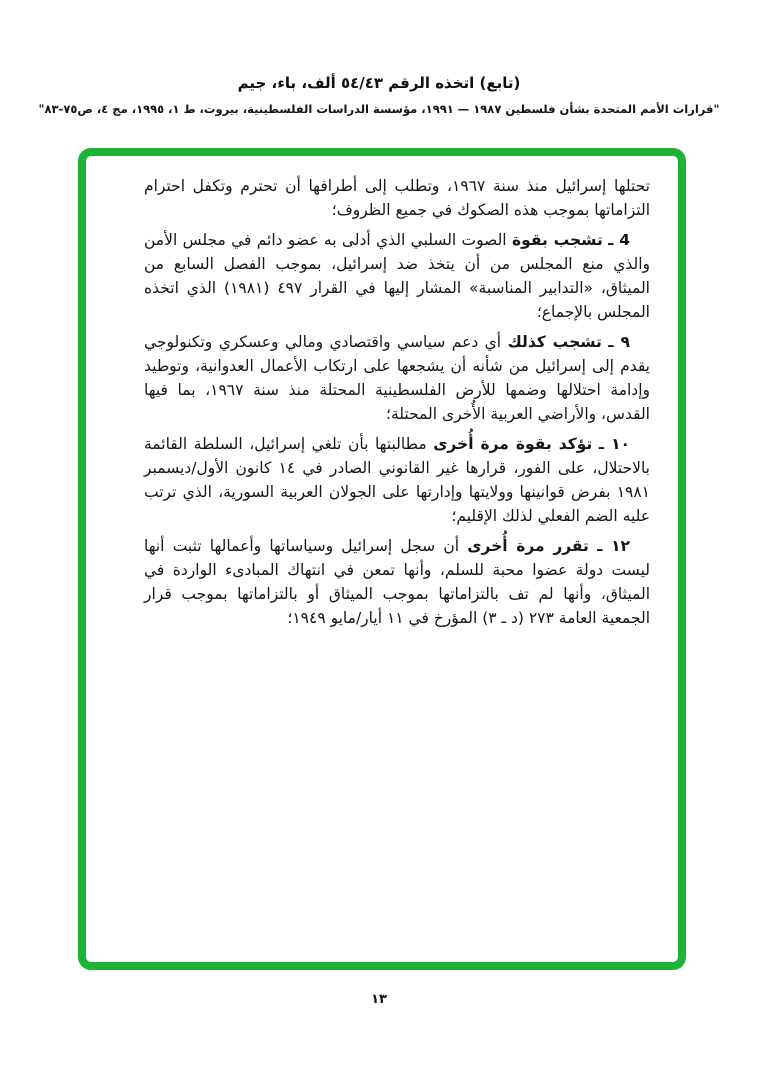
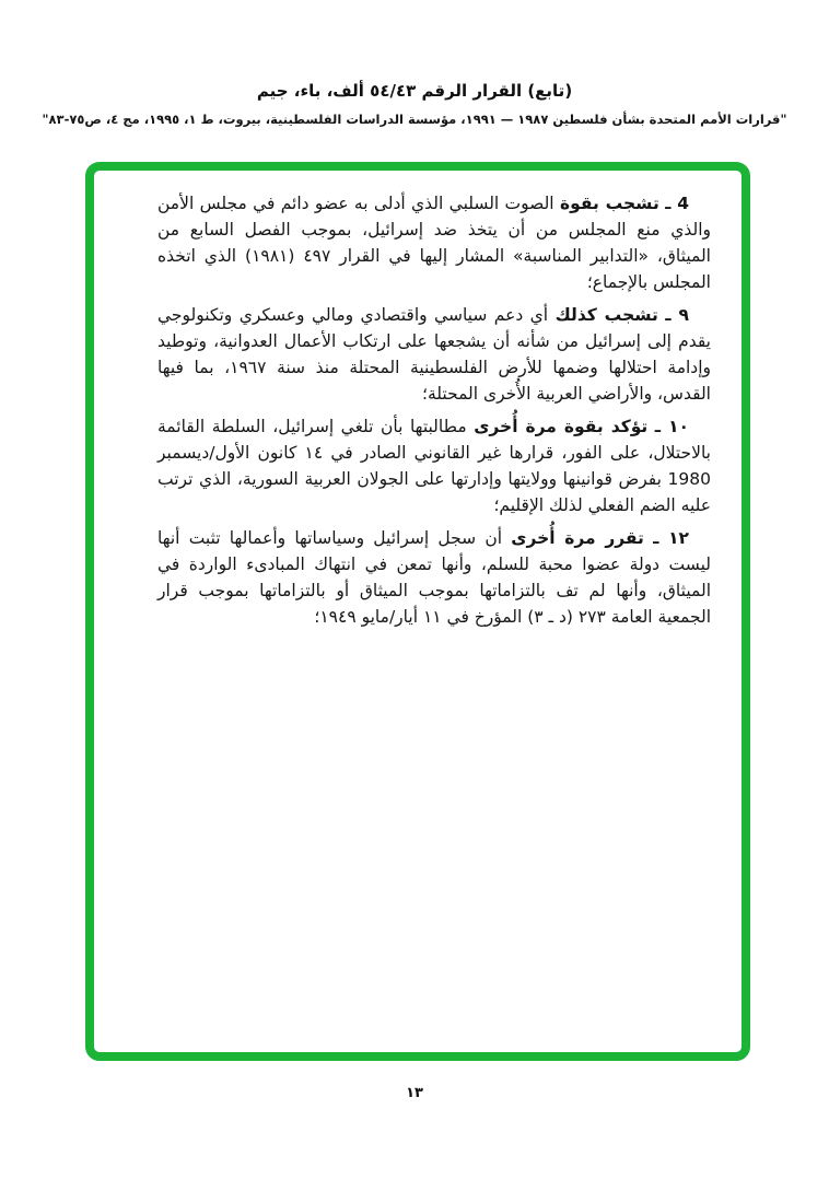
- (تابع) اتخذه الرقم ٥٤/٤٣ ألف، باء، جيم
+ (تابع) القرار الرقم ٥٤/٤٣ ألف، باء، جيم
  "قرارات الأمم المتحدة بشأن فلسطين ١٩٨٧ — ١٩٩١، مؤسسة الدراسات الفلسطينية، بيروت، ط ١، ١٩٩٥، مج ٤، ص٧٥-٨٣"
- تحتلها إسرائيل منذ سنة ١٩٦٧، وتطلب إلى أطرافها أن تحترم وتكفل احترام التزاماتها بموجب هذه الصكوك في جميع الظروف؛
  4 ـ تشجب بقوة الصوت السلبي الذي أدلى به عضو دائم في مجلس الأمن والذي منع المجلس من أن يتخذ ضد إسرائيل، بموجب الفصل السابع من الميثاق، «التدابير المناسبة» المشار إليها في القرار ٤٩٧ (١٩٨١) الذي اتخذه المجلس بالإجماع؛
  ٩ ـ تشجب كذلك أي دعم سياسي واقتصادي ومالي وعسكري وتكنولوجي يقدم إلى إسرائيل من شأنه أن يشجعها على ارتكاب الأعمال العدوانية، وتوطيد وإدامة احتلالها وضمها للأرض الفلسطينية المحتلة منذ سنة ١٩٦٧، بما فيها القدس، والأراضي العربية الأُخرى المحتلة؛
- ١٠ ـ تؤكد بقوة مرة أُخرى مطالبتها بأن تلغي إسرائيل، السلطة القائمة بالاحتلال، على الفور، قرارها غير القانوني الصادر في ١٤ كانون الأول/ديسمبر ١٩٨١ بفرض قوانينها وولايتها وإدارتها على الجولان العربية السورية، الذي ترتب عليه الضم الفعلي لذلك الإقليم؛
+ ١٠ ـ تؤكد بقوة مرة أُخرى مطالبتها بأن تلغي إسرائيل، السلطة القائمة بالاحتلال، على الفور، قرارها غير القانوني الصادر في ١٤ كانون الأول/ديسمبر 1980 بفرض قوانينها وولايتها وإدارتها على الجولان العربية السورية، الذي ترتب عليه الضم الفعلي لذلك الإقليم؛
  ١٢ ـ تقرر مرة أُخرى أن سجل إسرائيل وسياساتها وأعمالها تثبت أنها ليست دولة عضوا محبة للسلم، وأنها تمعن في انتهاك المبادىء الواردة في الميثاق، وأنها لم تف بالتزاماتها بموجب الميثاق أو بالتزاماتها بموجب قرار الجمعية العامة ٢٧٣ (د ـ ٣) المؤرخ في ١١ أيار/مايو ١٩٤٩؛
  ١٣
